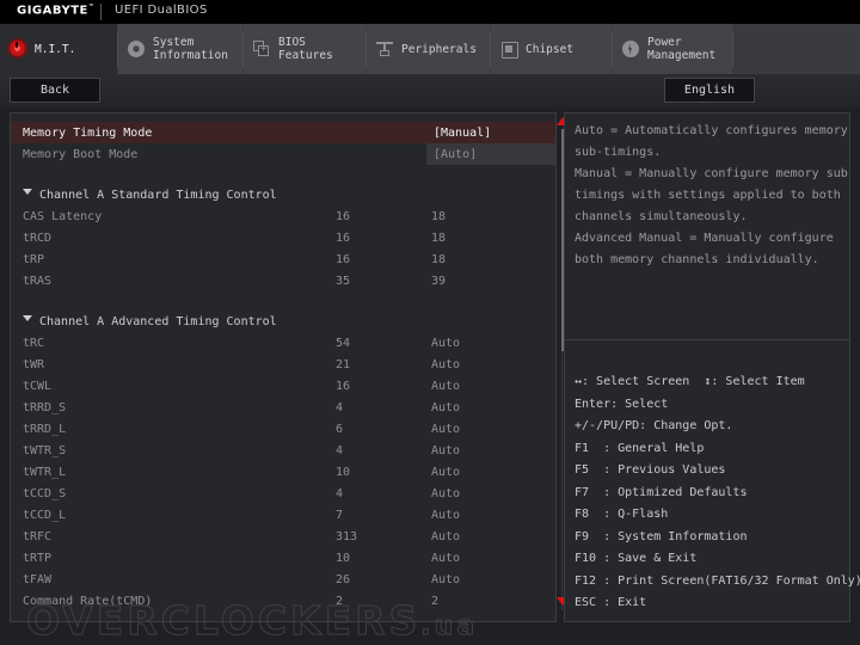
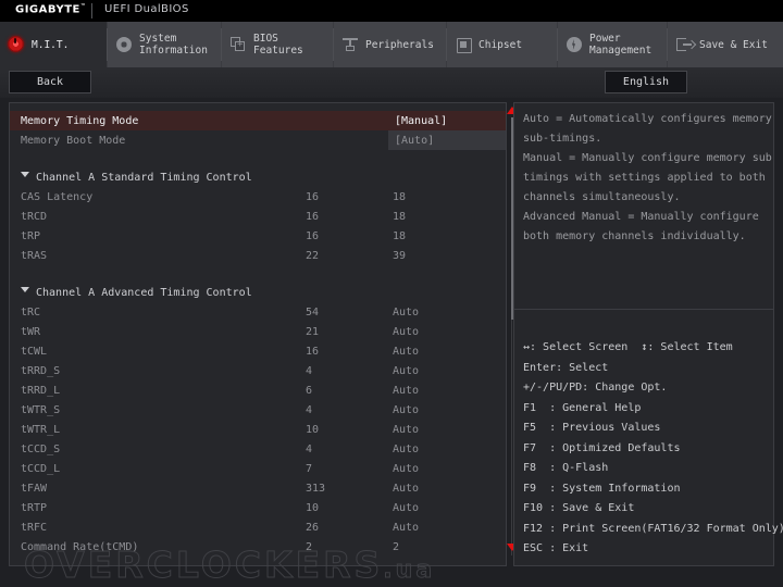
  GIGABYTE
  UEFI DualBIOS
  M.I.T.
  System
  Information
  BIOS
  Features
  Peripherals
  Chipset
  Power
  Management
+ Save & Exit
  Back
  English
  Memory Timing Mode
  [Manual]
  Memory Boot Mode
  [Auto]
  Channel A Standard Timing Control
  CAS Latency
  16
  18
  tRCD
  16
  18
  tRP
  16
  18
  tRAS
- 35
+ 22
  39
  Channel A Advanced Timing Control
  tRC
  54
  Auto
  tWR
  21
  Auto
  tCWL
  16
  Auto
  tRRD_S
  4
  Auto
  tRRD_L
  6
  Auto
  tWTR_S
  4
  Auto
  tWTR_L
  10
  Auto
  tCCD_S
  4
  Auto
  tCCD_L
  7
  Auto
- tRFC
+ tFAW
  313
  Auto
  tRTP
  10
  Auto
- tFAW
+ tRFC
  26
  Auto
  Command Rate(tCMD)
  2
  2
  Auto = Automatically configures memory
  sub-timings.
  Manual = Manually configure memory sub
  timings with settings applied to both
  channels simultaneously.
  Advanced Manual = Manually configure
  both memory channels individually.
  ↔: Select Screen ↕: Select Item
  Enter: Select
  +/-/PU/PD: Change Opt.
  F1 : General Help
  F5 : Previous Values
  F7 : Optimized Defaults
  F8 : Q-Flash
  F9 : System Information
  F10 : Save & Exit
  F12 : Print Screen(FAT16/32 Format Only)
  ESC : Exit
  OVERCLOCKERS.ua
